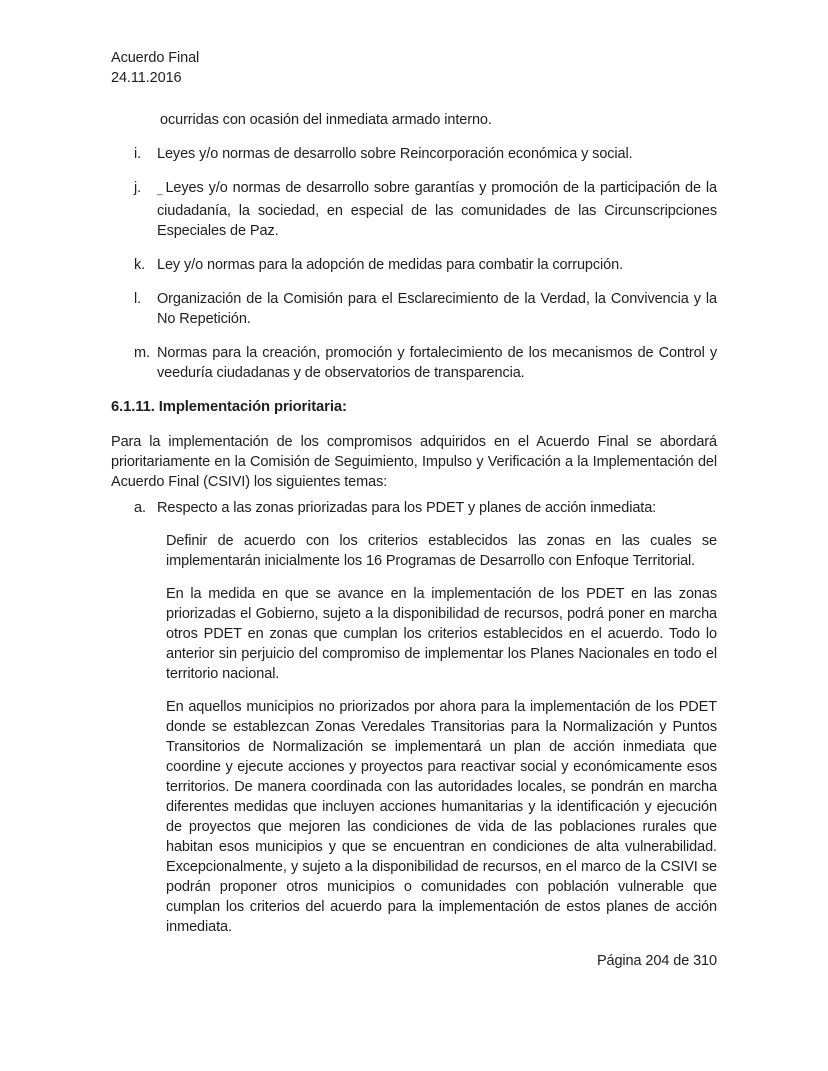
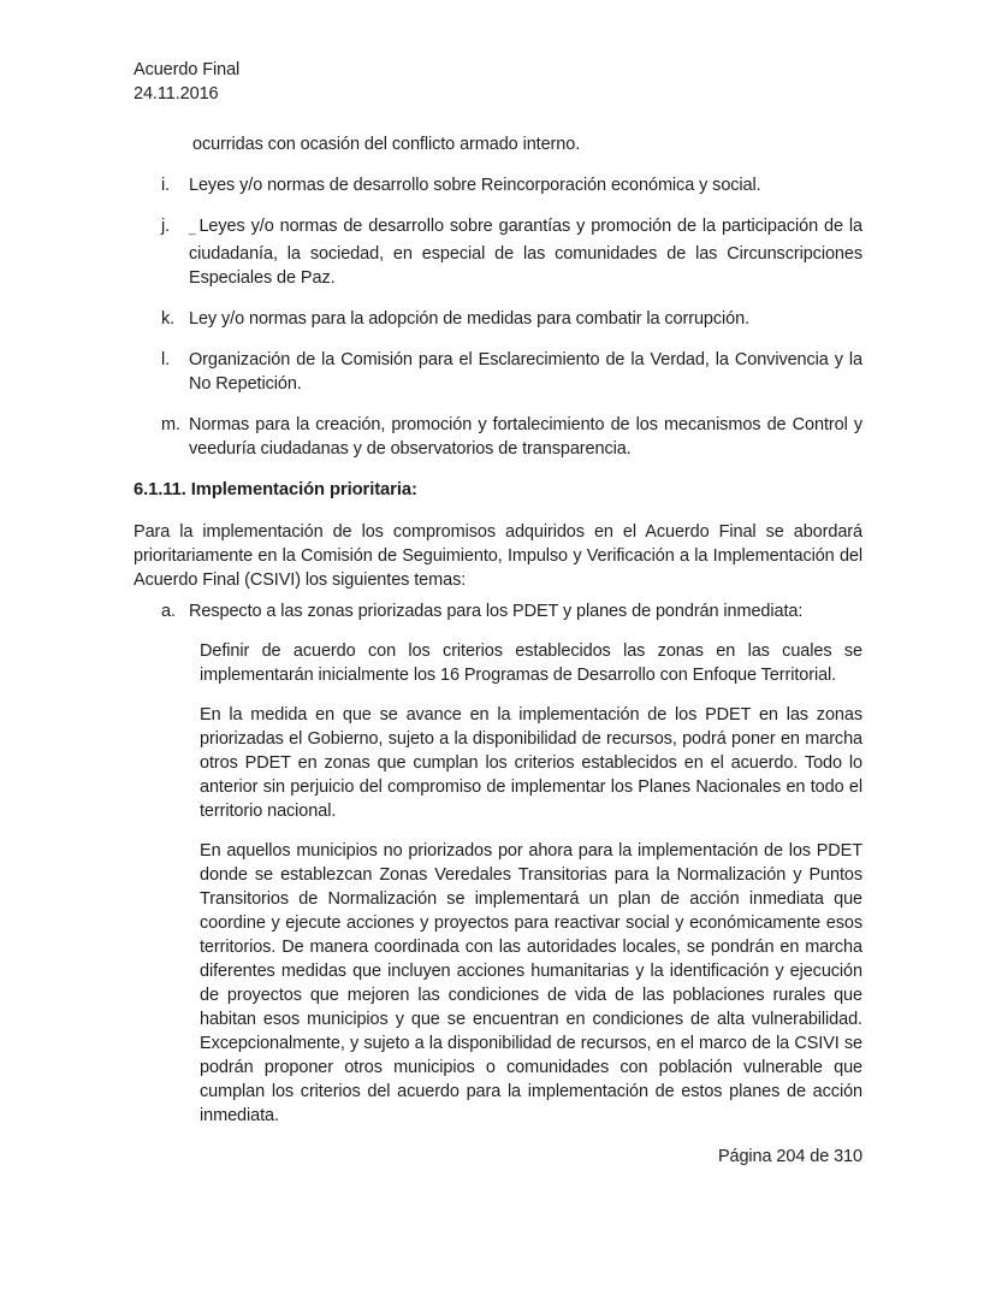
  Acuerdo Final
  24.11.2016
- ocurridas con ocasión del inmediata armado interno.
+ ocurridas con ocasión del conflicto armado interno.
  i.
  Leyes y/o normas de desarrollo sobre Reincorporación económica y social.
  j.
  _ Leyes y/o normas de desarrollo sobre garantías y promoción de la participación de la ciudadanía, la sociedad, en especial de las comunidades de las Circunscripciones Especiales de Paz.
  k.
  Ley y/o normas para la adopción de medidas para combatir la corrupción.
  l.
  Organización de la Comisión para el Esclarecimiento de la Verdad, la Convivencia y la No Repetición.
  m.
  Normas para la creación, promoción y fortalecimiento de los mecanismos de Control y veeduría ciudadanas y de observatorios de transparencia.
  6.1.11. Implementación prioritaria:
  Para la implementación de los compromisos adquiridos en el Acuerdo Final se abordará prioritariamente en la Comisión de Seguimiento, Impulso y Verificación a la Implementación del Acuerdo Final (CSIVI) los siguientes temas:
  a.
- Respecto a las zonas priorizadas para los PDET y planes de acción inmediata:
+ Respecto a las zonas priorizadas para los PDET y planes de pondrán inmediata:
  Definir de acuerdo con los criterios establecidos las zonas en las cuales se implementarán inicialmente los 16 Programas de Desarrollo con Enfoque Territorial.
  En la medida en que se avance en la implementación de los PDET en las zonas priorizadas el Gobierno, sujeto a la disponibilidad de recursos, podrá poner en marcha otros PDET en zonas que cumplan los criterios establecidos en el acuerdo. Todo lo anterior sin perjuicio del compromiso de implementar los Planes Nacionales en todo el territorio nacional.
  En aquellos municipios no priorizados por ahora para la implementación de los PDET donde se establezcan Zonas Veredales Transitorias para la Normalización y Puntos Transitorios de Normalización se implementará un plan de acción inmediata que coordine y ejecute acciones y proyectos para reactivar social y económicamente esos territorios. De manera coordinada con las autoridades locales, se pondrán en marcha diferentes medidas que incluyen acciones humanitarias y la identificación y ejecución de proyectos que mejoren las condiciones de vida de las poblaciones rurales que habitan esos municipios y que se encuentran en condiciones de alta vulnerabilidad. Excepcionalmente, y sujeto a la disponibilidad de recursos, en el marco de la CSIVI se podrán proponer otros municipios o comunidades con población vulnerable que cumplan los criterios del acuerdo para la implementación de estos planes de acción inmediata.
  Página 204 de 310
